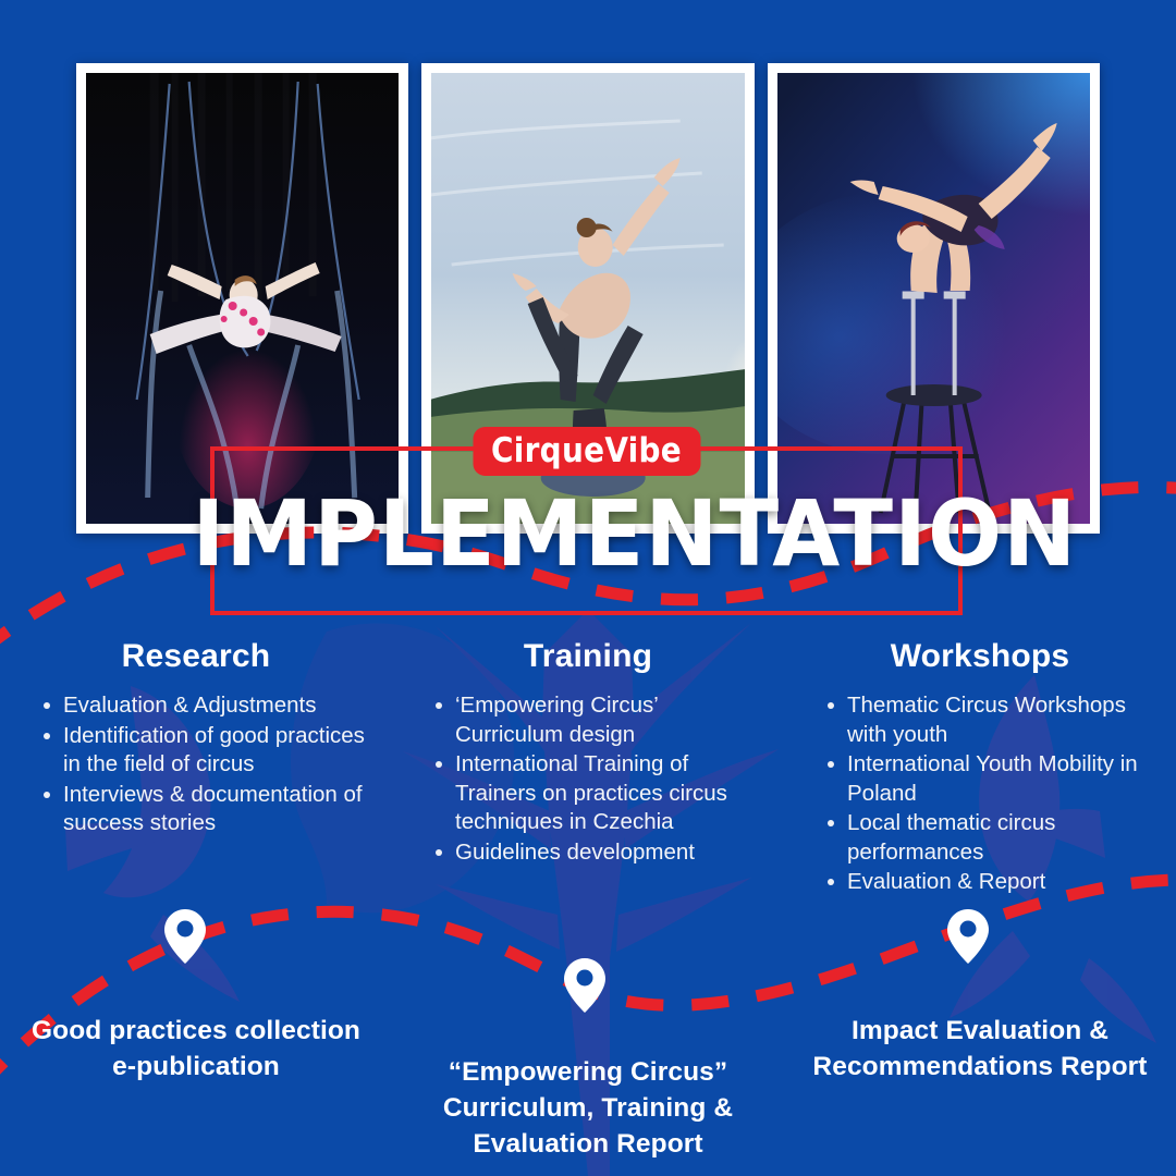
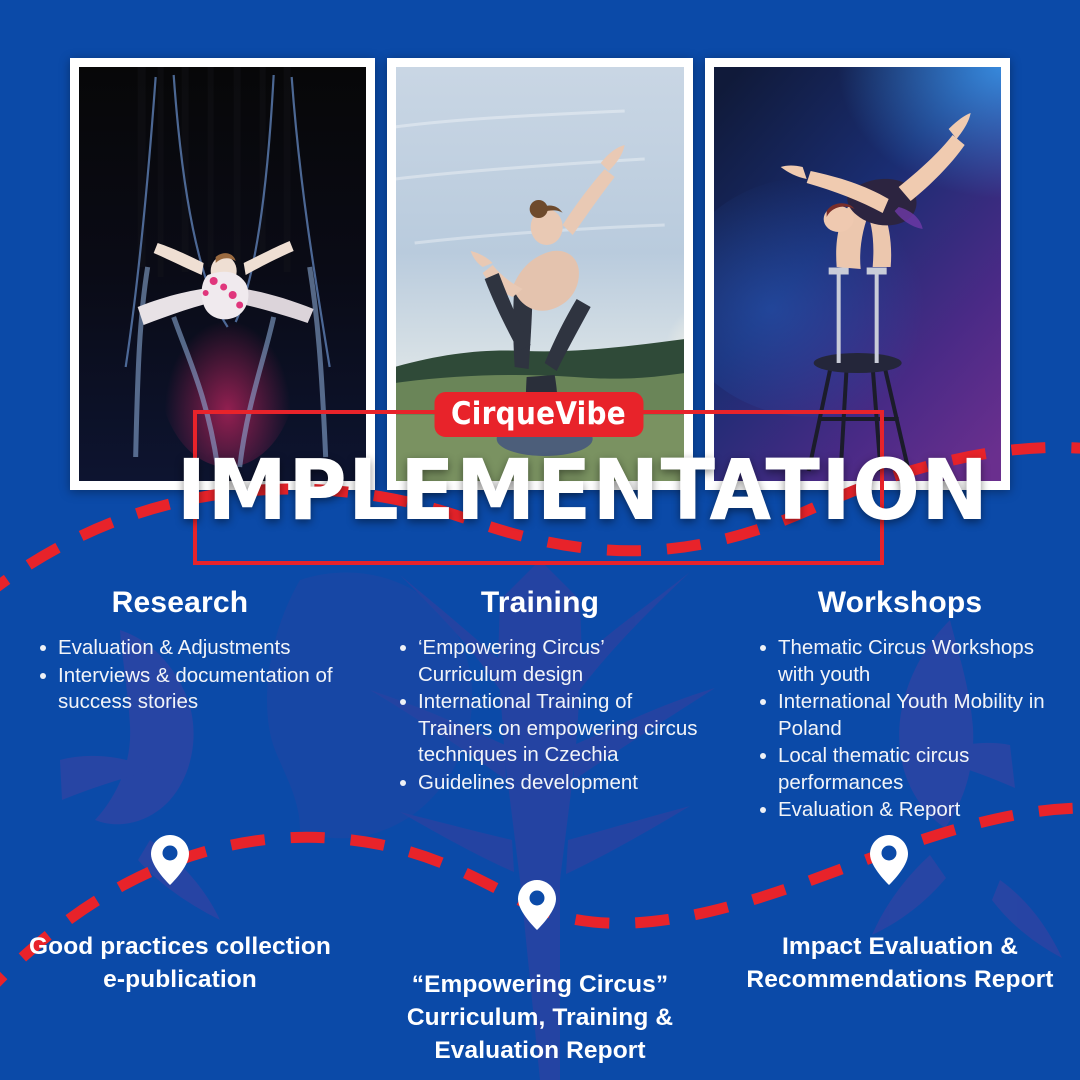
  CirqueVibe
  IMPLEMENTATION
  Research
  Evaluation & Adjustments
- Identification of good practices in the field of circus
  Interviews & documentation of success stories
  Training
  ‘Empowering Circus’ Curriculum design
- International Training of Trainers on practices circus techniques in Czechia
+ International Training of Trainers on empowering circus techniques in Czechia
  Guidelines development
  Workshops
  Thematic Circus Workshops with youth
  International Youth Mobility in Poland
  Local thematic circus performances
  Evaluation & Report
  Good practices collection e-publication
  “Empowering Circus” Curriculum, Training & Evaluation Report
  Impact Evaluation & Recommendations Report
